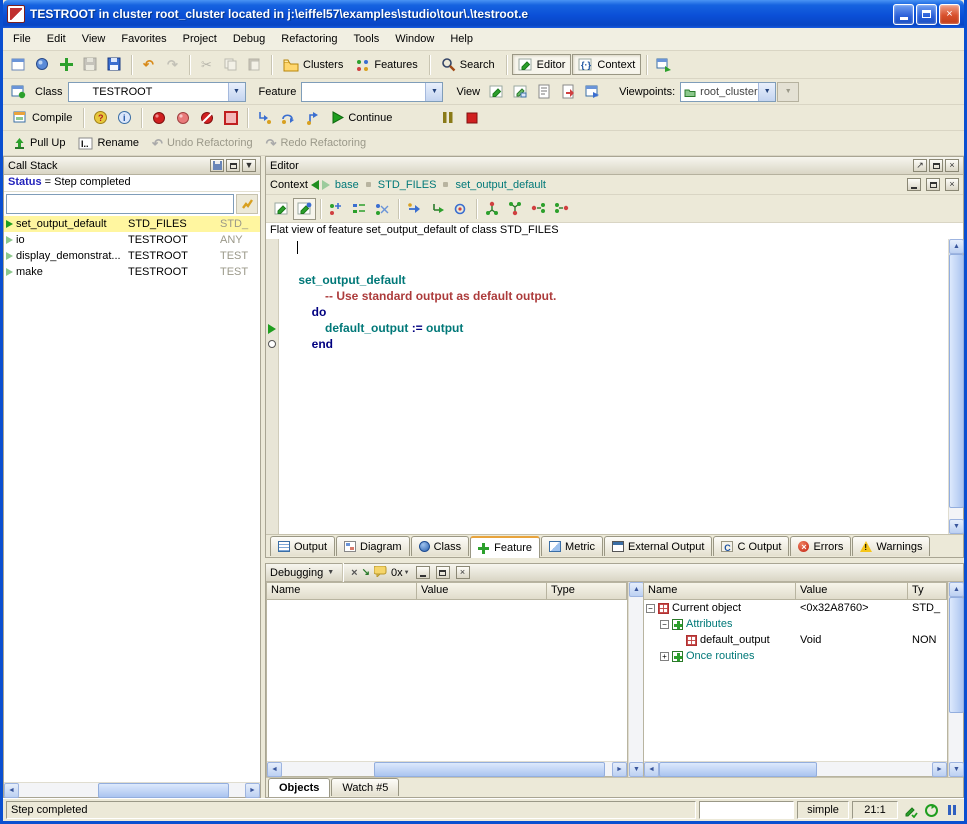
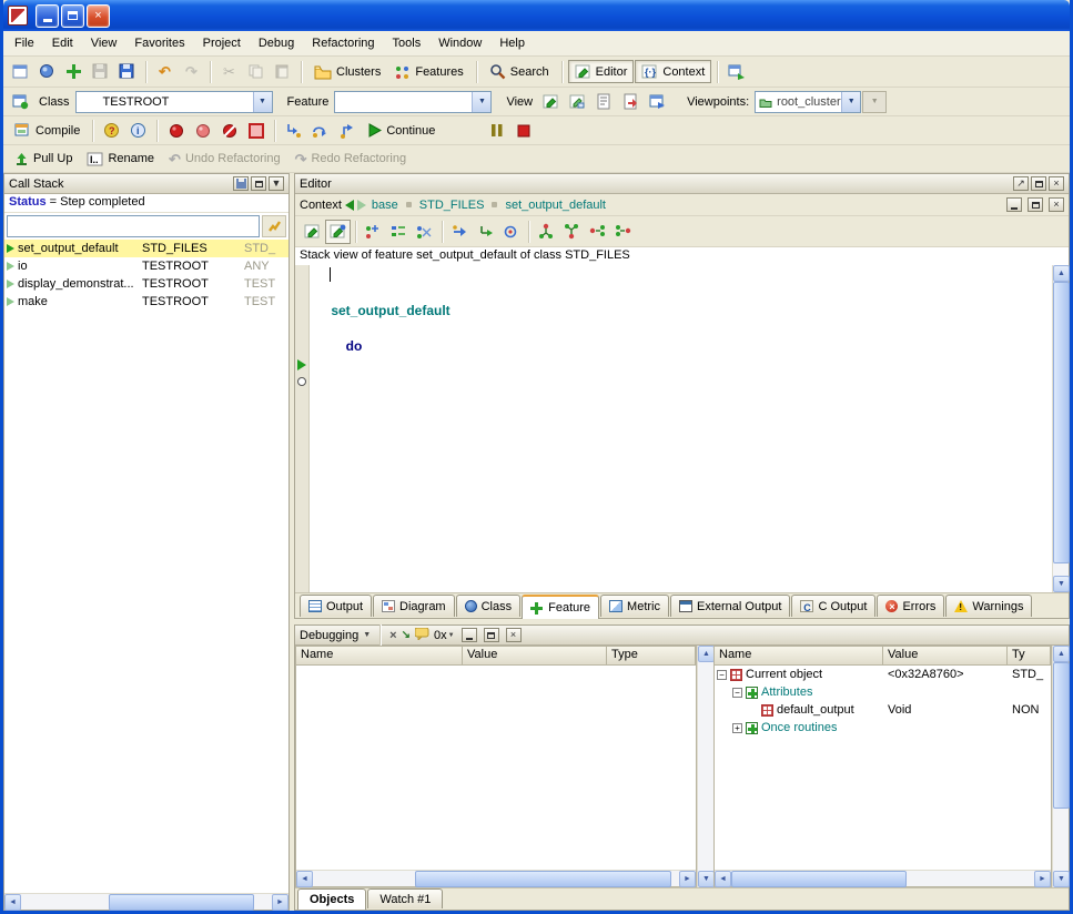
- TESTROOT in cluster root_cluster located in j:\eiffel57\examples\studio\tour\.\testroot.e
  ×
  File
  Edit
  View
  Favorites
  Project
  Debug
  Refactoring
  Tools
  Window
  Help
  ↶
  ↷
  ✂
  Clusters
  Features
  Search
  Editor
  {·}
  Context
  Class
  TESTROOT
  Feature
  View
  Viewpoints:
  root_cluster
  Compile
  ?
  i
  Continue
  Pull Up
  I..
  Rename
  ↶
  Undo Refactoring
  ↷
  Redo Refactoring
  Call Stack
  ▼
  Status = Step completed
  set_output_default
  STD_FILES
  STD_
  io
  TESTROOT
  ANY
  display_demonstrat...
  TESTROOT
  TEST
  make
  TESTROOT
  TEST
  Editor
  ↗
  ×
  Context
  base
  STD_FILES
  set_output_default
  ×
- Flat view of feature set_output_default of class STD_FILES
+ Stack view of feature set_output_default of class STD_FILES
  set_output_default
- -- Use standard output as default output.
  do
- default_output := output
- end
  Output
  Diagram
  Class
  Feature
  Metric
  External Output
  C Output
  Errors
  Warnings
  Debugging
  ×
  ↘
  0x
  ×
  Name
  Value
  Type
  Name
  Value
  Ty
  −
  Current object
  <0x32A8760>
  STD_
  −
  Attributes
  default_output
  Void
  NON
  +
  Once routines
  Objects
- Watch #5
+ Watch #1
- Step completed
- simple
- 21:1
